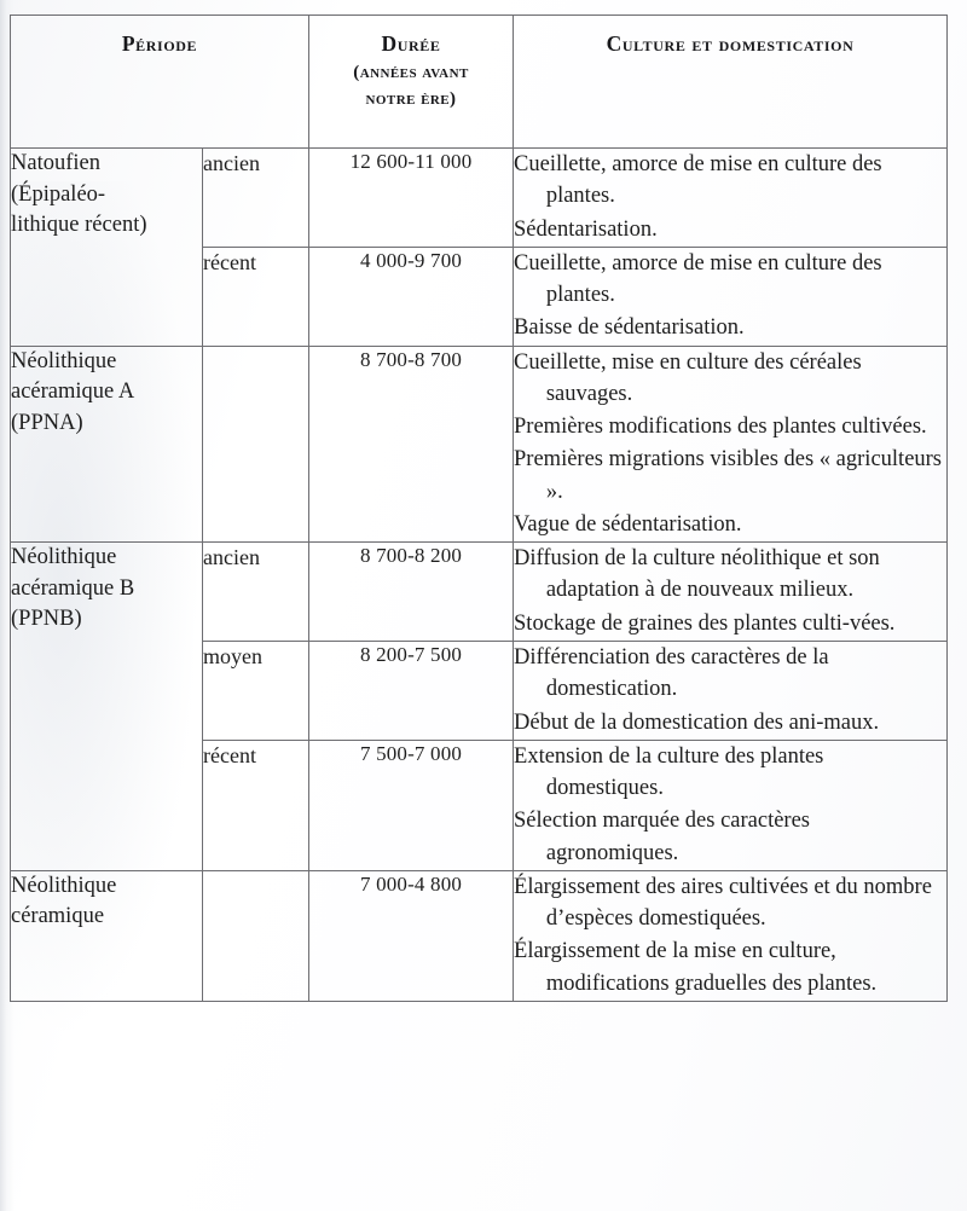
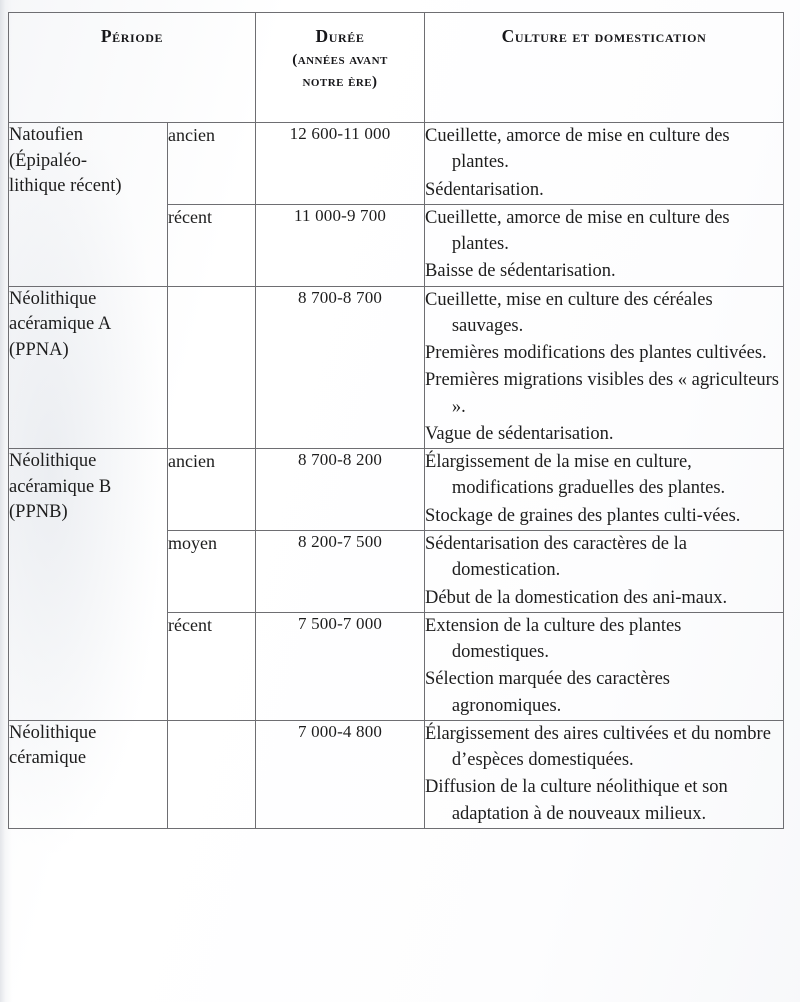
  Période	Durée (années avant notre ère)	Culture et domestication
  Natoufien (Épipaléo- lithique récent)	ancien	12 600-11 000	Cueillette, amorce de mise en culture des plantes.Sédentarisation.
- récent	4 000-9 700	Cueillette, amorce de mise en culture des plantes.Baisse de sédentarisation.
+ récent	11 000-9 700	Cueillette, amorce de mise en culture des plantes.Baisse de sédentarisation.
  Néolithique acéramique A (PPNA)		8 700-8 700	Cueillette, mise en culture des céréales sauvages.Premières modifications des plantes cultivées.Premières migrations visibles des « agriculteurs ».Vague de sédentarisation.
- Néolithique acéramique B (PPNB)	ancien	8 700-8 200	Diffusion de la culture néolithique et son adaptation à de nouveaux milieux.Stockage de graines des plantes culti-vées.
+ Néolithique acéramique B (PPNB)	ancien	8 700-8 200	Élargissement de la mise en culture, modifications graduelles des plantes.Stockage de graines des plantes culti-vées.
- moyen	8 200-7 500	Différenciation des caractères de la domestication.Début de la domestication des ani-maux.
+ moyen	8 200-7 500	Sédentarisation des caractères de la domestication.Début de la domestication des ani-maux.
  récent	7 500-7 000	Extension de la culture des plantes domestiques.Sélection marquée des caractères agronomiques.
- Néolithique céramique		7 000-4 800	Élargissement des aires cultivées et du nombre d’espèces domestiquées.Élargissement de la mise en culture, modifications graduelles des plantes.
+ Néolithique céramique		7 000-4 800	Élargissement des aires cultivées et du nombre d’espèces domestiquées.Diffusion de la culture néolithique et son adaptation à de nouveaux milieux.
